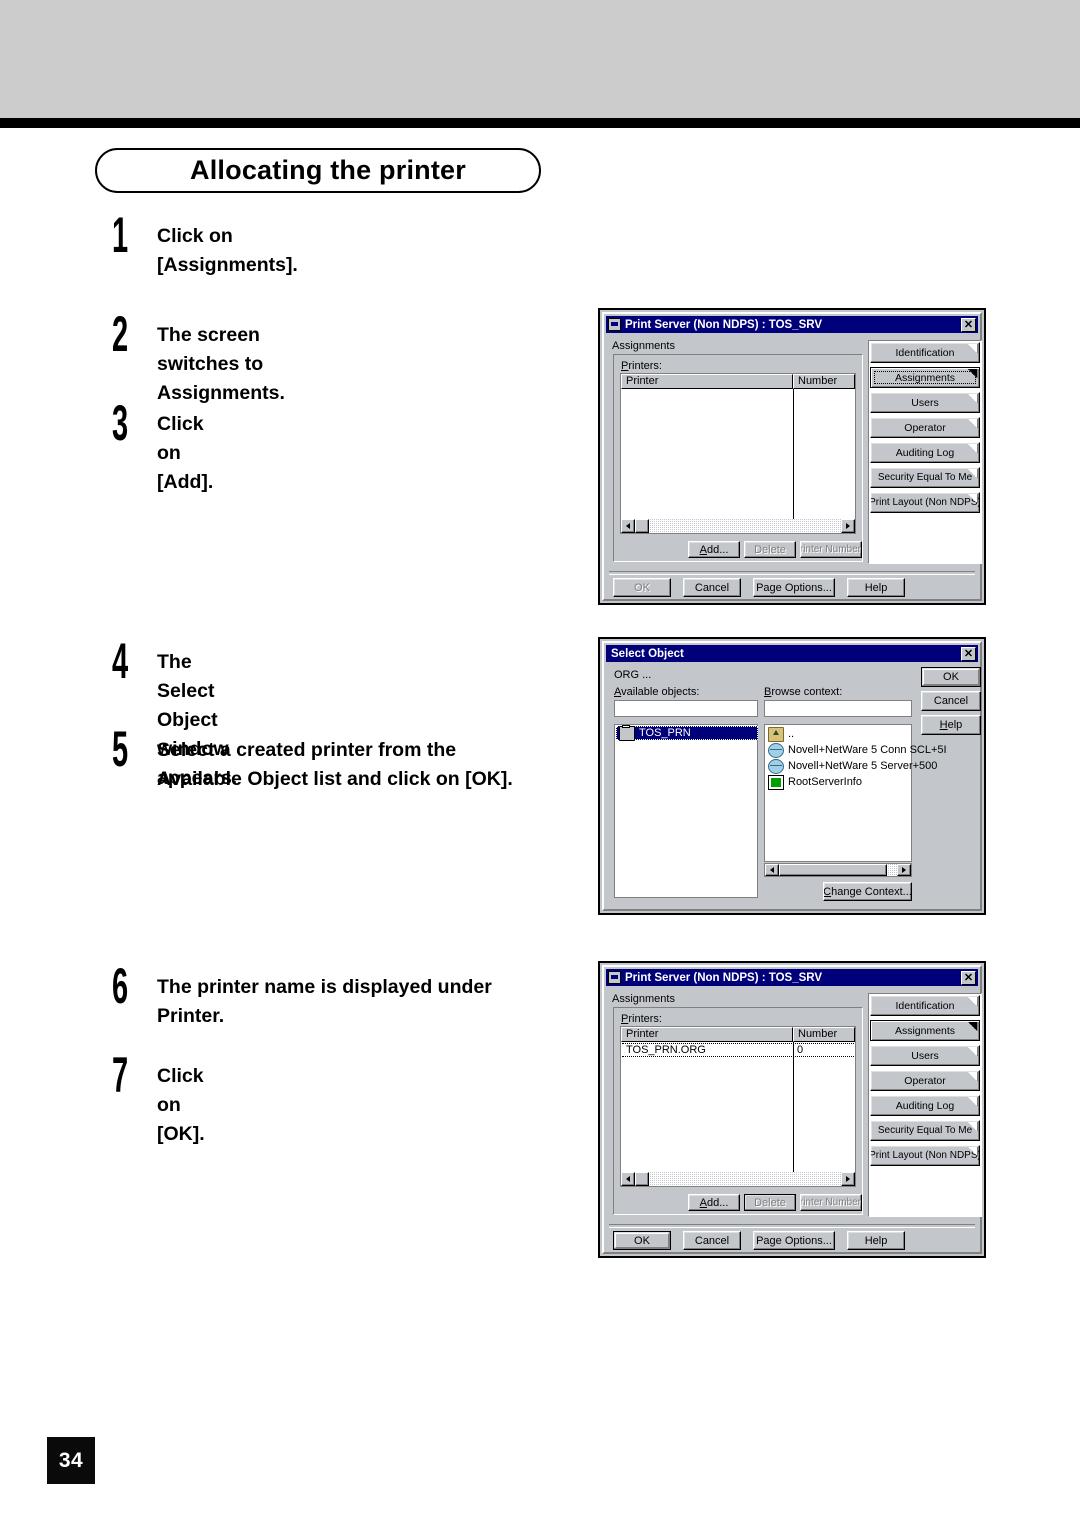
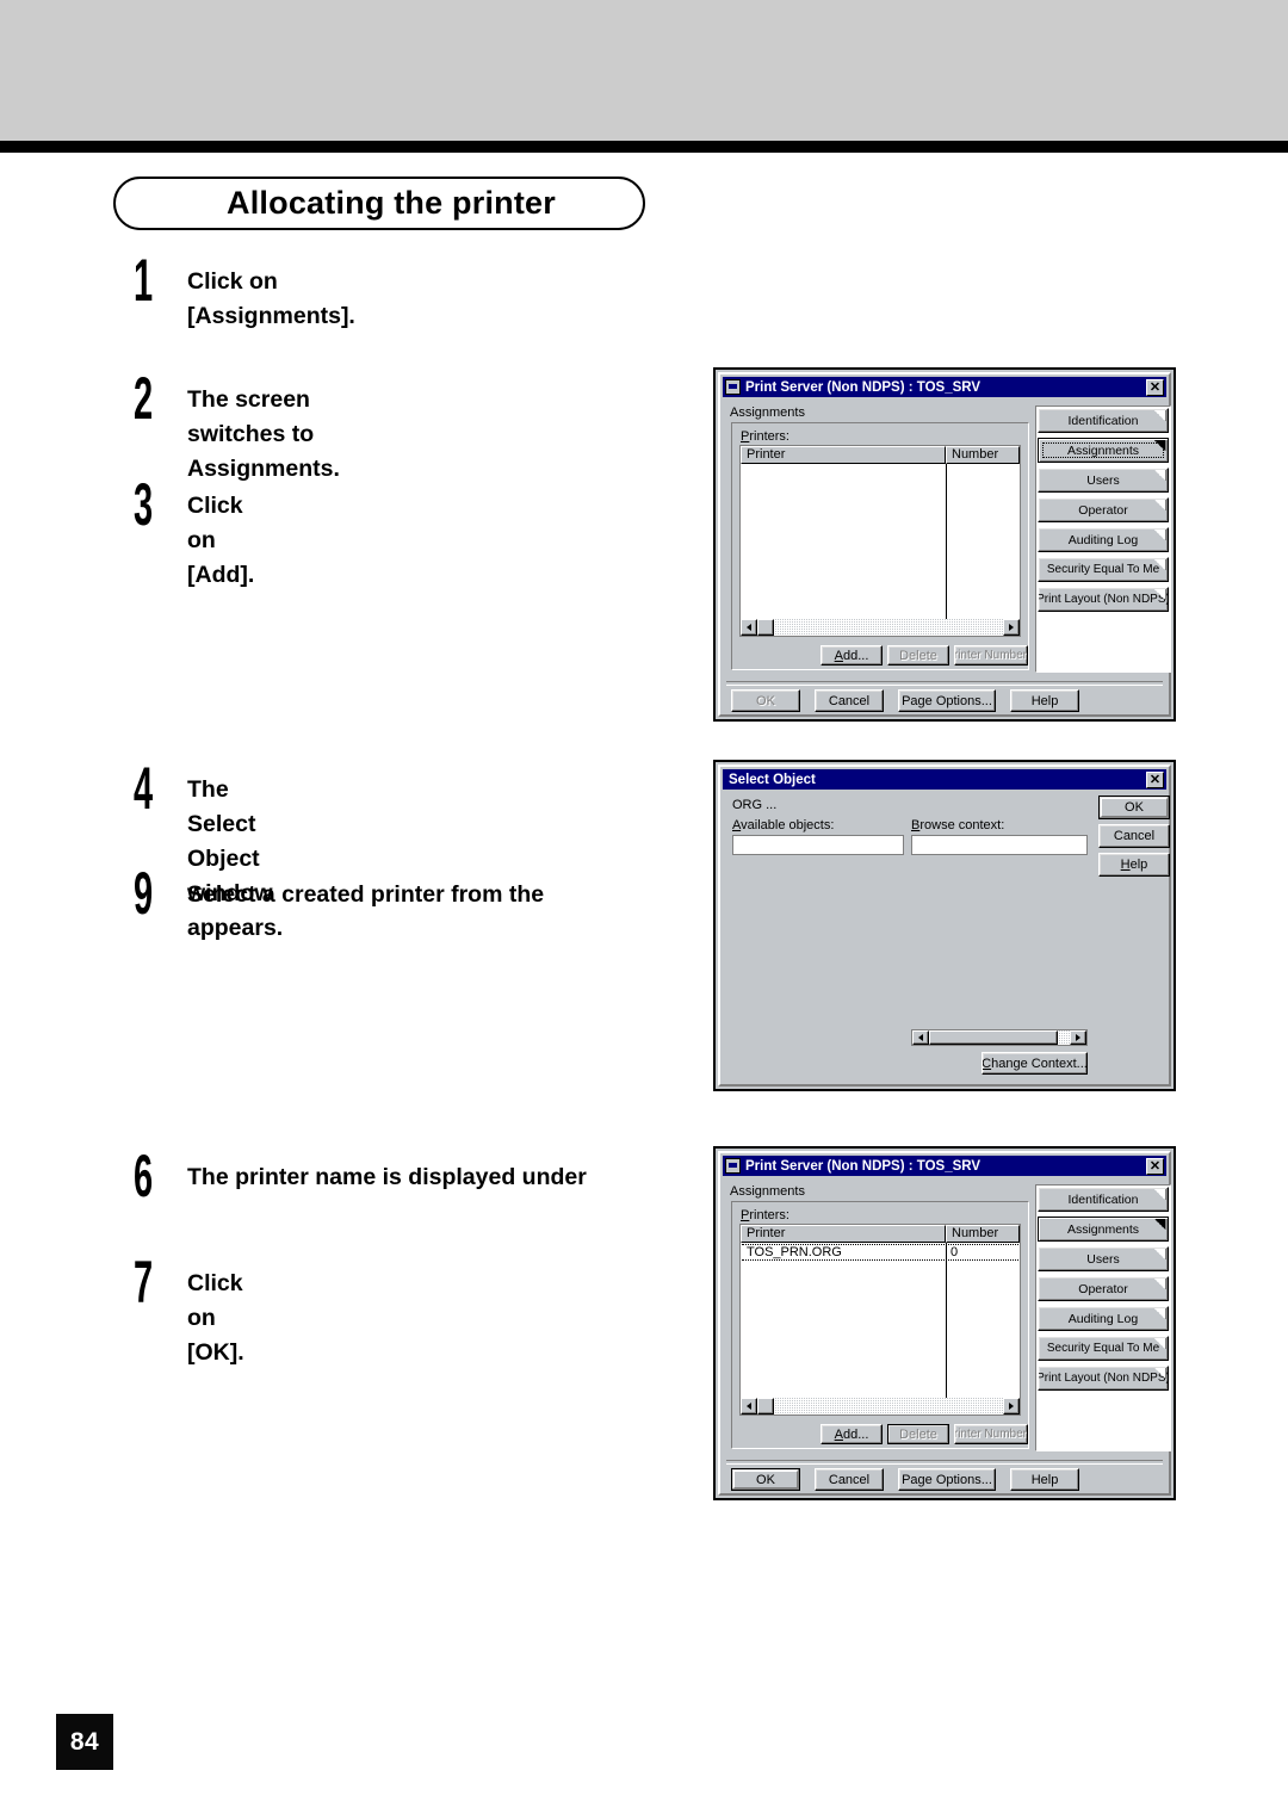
- 34
+ 84
  Allocating the printer
  1
  Click on [Assignments].
  2
  The screen switches to Assignments.
  3
  Click on [Add].
  4
  The Select Object window appears.
- 5
+ 9
  Select a created printer from the
- Available Object list and click on [OK].
  6
  The printer name is displayed under
- Printer.
  7
  Click on [OK].
  Print Server (Non NDPS) : TOS_SRV
  ✕
  Assignments
  Printers:
  Printer
  Number
  Add...
  Delete
  rinter Number
  Identification
  Assignments
  Users
  Operator
  Auditing Log
  Security Equal To M
  Print Layout (Non ND
  OK
  Cancel
  Page Options...
  Help
  Select Object
  ✕
  ORG ...
  Available objects:
  Browse context:
- TOS_PRN
- ..
- Novell+NetWare 5 Conn SCL+5I
- Novell+NetWare 5 Server+500
- RootServerInfo
  Change Context...
  OK
  Cancel
  Help
  Print Server (Non NDPS) : TOS_SRV
  ✕
  Assignments
  Printers:
  Printer
  Number
  TOS_PRN.ORG
  0
  Add...
  Delete
  rinter Number
  Identification
  Assignments
  Users
  Operator
  Auditing Log
  Security Equal To M
  Print Layout (Non ND
  OK
  Cancel
  Page Options...
  Help
